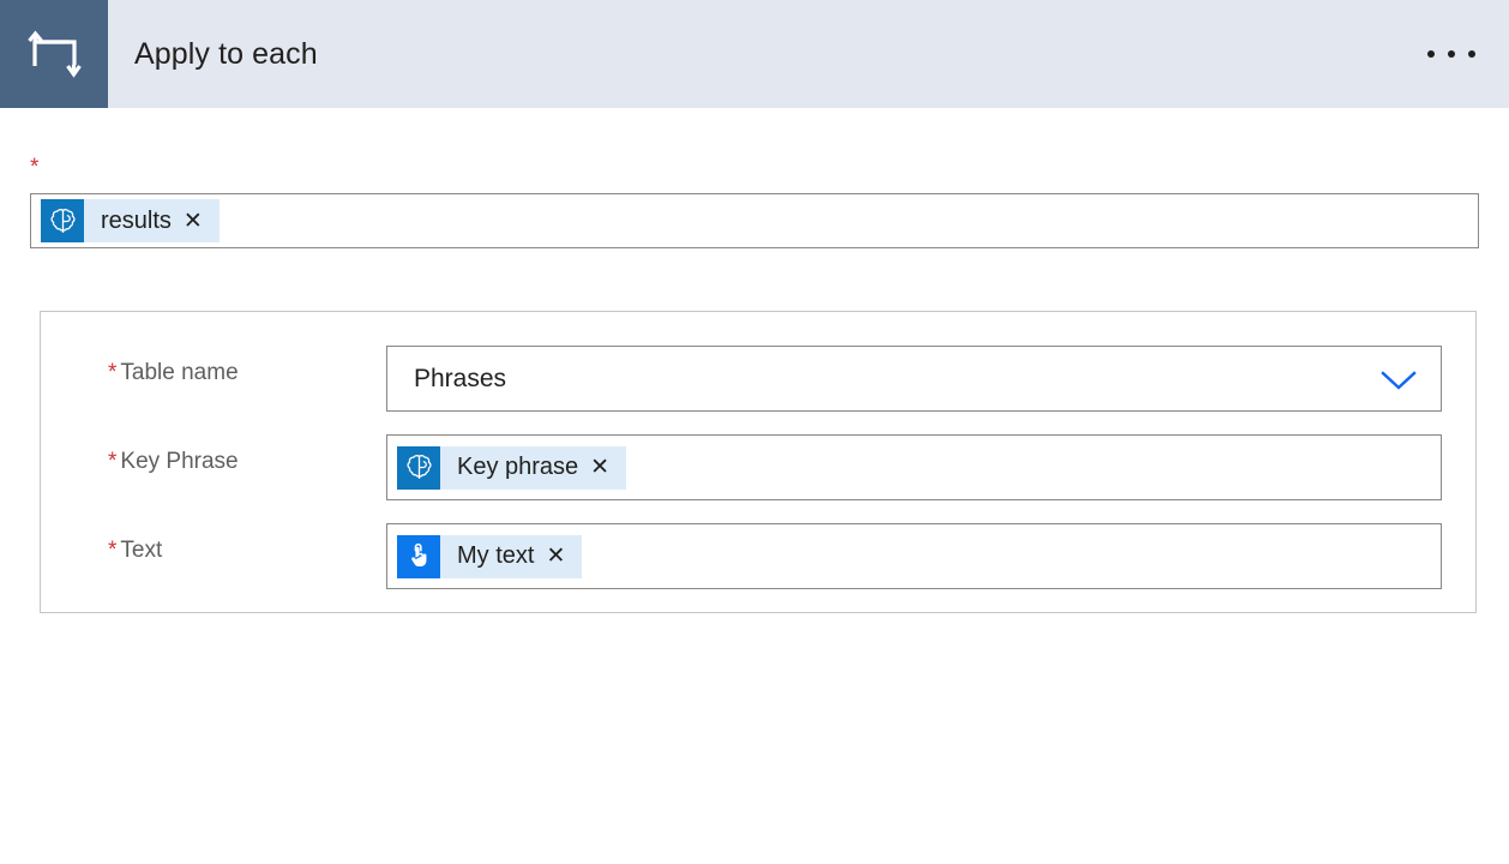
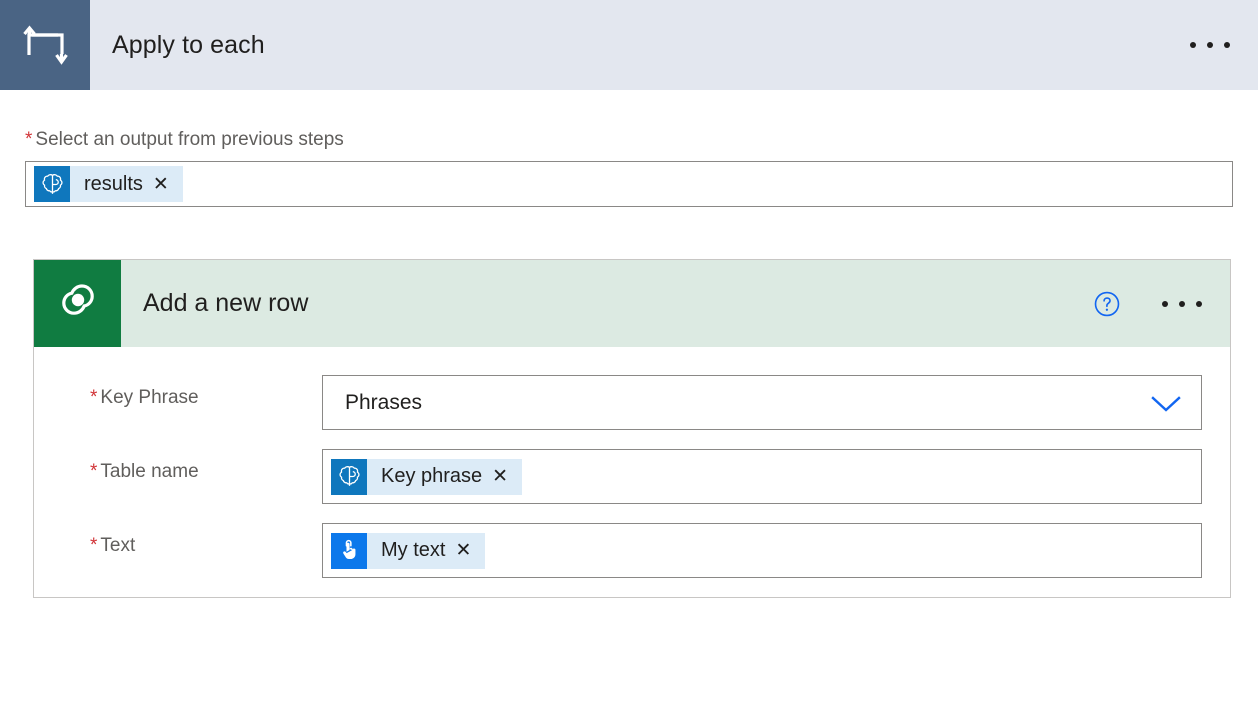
  Apply to each
  *
+ Select an output from previous steps
  results
  ✕
+ Add a new row
  *
- Table name
+ Key Phrase
  Phrases
  *
- Key Phrase
+ Table name
  Key phrase
  ✕
  *
  Text
  My text
  ✕
